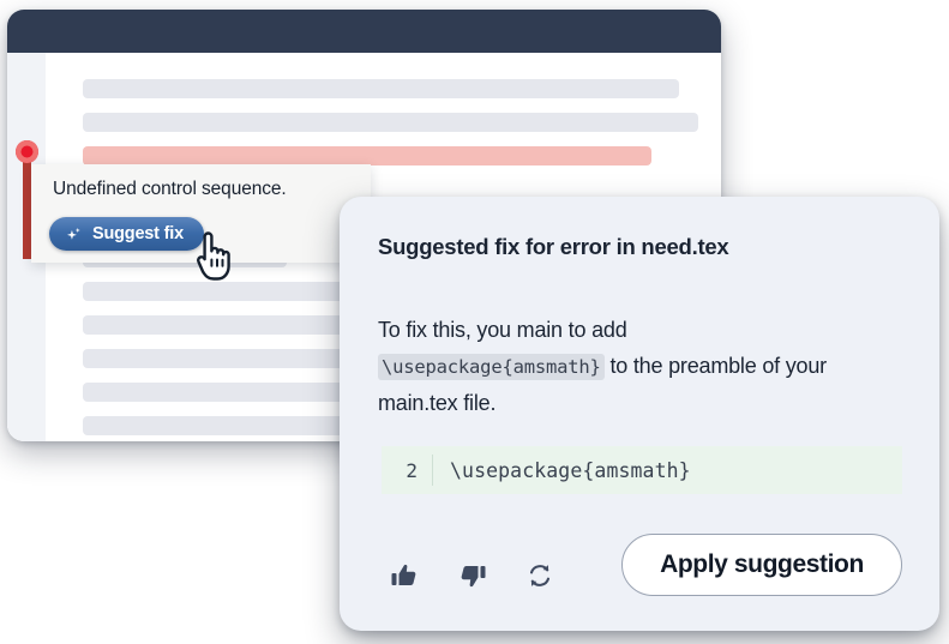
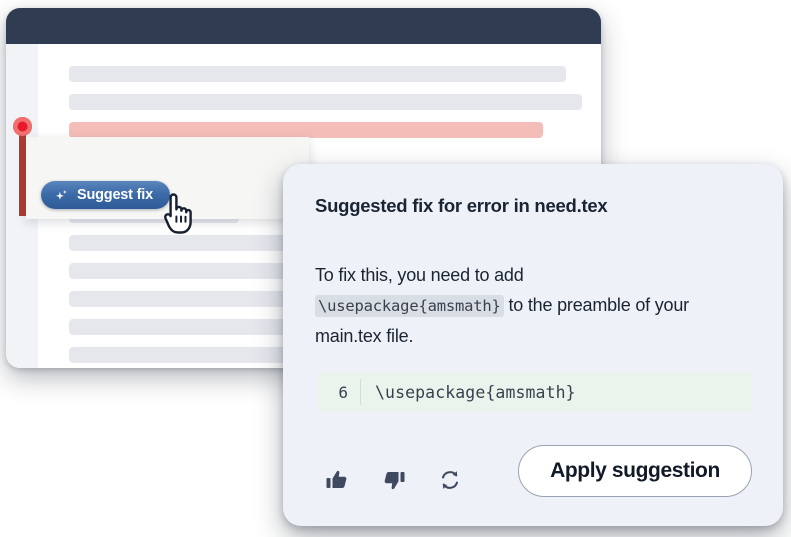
- Undefined control sequence.
  Suggest fix
  Suggested fix for error in need.tex
- To fix this, you main to add \usepackage{amsmath} to the preamble of your main.tex file.
+ To fix this, you need to add \usepackage{amsmath} to the preamble of your main.tex file.
  Apply suggestion
- 2
+ 6
  \usepackage{amsmath}
